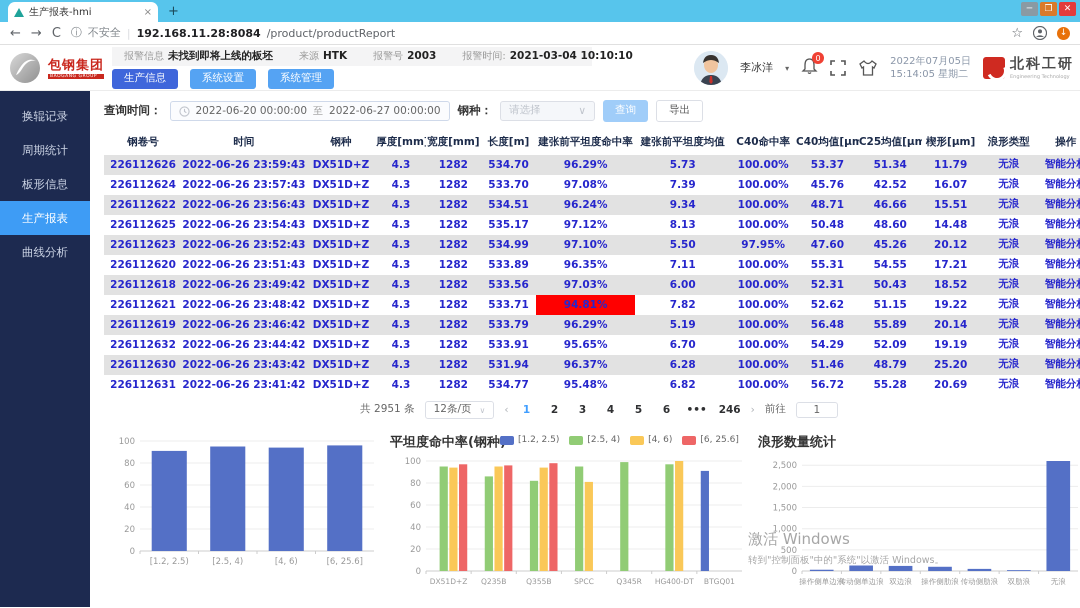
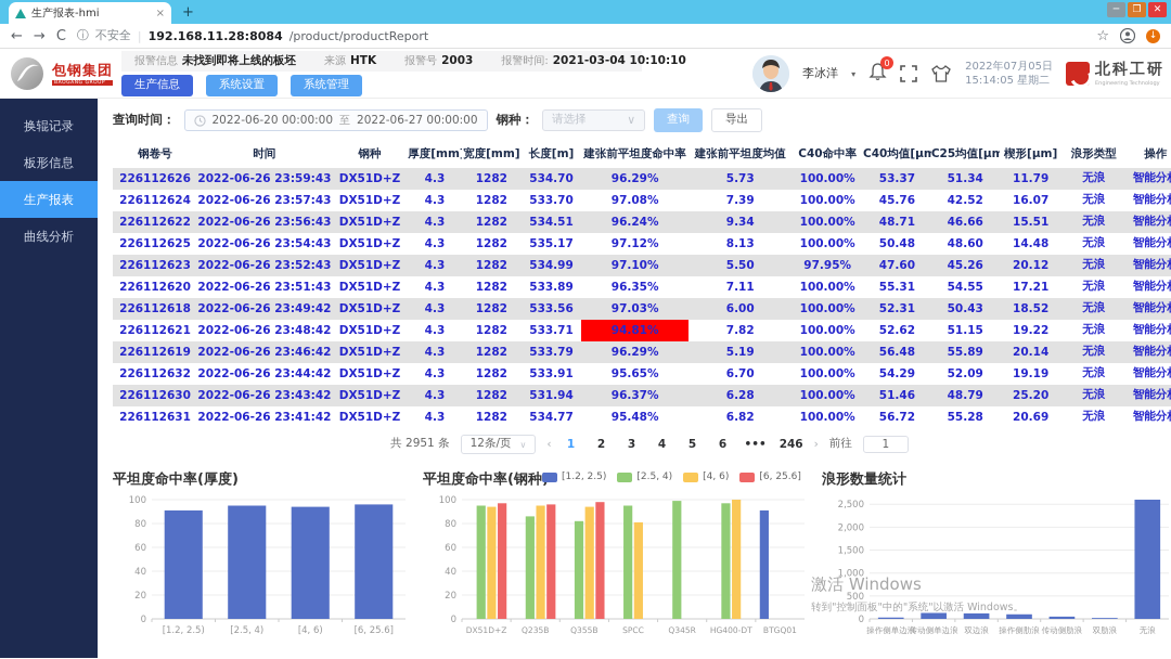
  生产报表-hmi
  ×
  +
  ─
  ❐
  ✕
  ←
  →
  C
  ⓘ
  不安全
  |
  192.168.11.28:8084
  /product/productReport
  ☆
  ↓
  包钢集团
  报警信息 未找到即将上线的板坯
  来源 HTK
  报警号 2003
  报警时间: 2021-03-04 10:10:10
  生产信息
  系统设置
  系统管理
  李冰洋
  ▾
  0
  2022年07月05日
  15:14:05 星期二
  北科工研
  换辊记录
- 周期统计
  板形信息
  生产报表
  曲线分析
  查询时间：
  2022-06-20 00:00:00
  至
  2022-06-27 00:00:00
  钢种：
  请选择
  ∨
  查询
  导出
  钢卷号	时间	钢种	厚度[mm	宽度[mm]	长度[m]	建张前平坦度命中率	建张前平坦度均值	C40命中率	C40均值[μm	C25均值[μm	楔形[μm]	浪形类型	操作
  226112626	2022-06-26 23:59:43	DX51D+Z	4.3	1282	534.70	96.29%	5.73	100.00%	53.37	51.34	11.79	无浪	智能分
  226112624	2022-06-26 23:57:43	DX51D+Z	4.3	1282	533.70	97.08%	7.39	100.00%	45.76	42.52	16.07	无浪	智能分
  226112622	2022-06-26 23:56:43	DX51D+Z	4.3	1282	534.51	96.24%	9.34	100.00%	48.71	46.66	15.51	无浪	智能分
  226112625	2022-06-26 23:54:43	DX51D+Z	4.3	1282	535.17	97.12%	8.13	100.00%	50.48	48.60	14.48	无浪	智能分
  226112623	2022-06-26 23:52:43	DX51D+Z	4.3	1282	534.99	97.10%	5.50	97.95%	47.60	45.26	20.12	无浪	智能分
  226112620	2022-06-26 23:51:43	DX51D+Z	4.3	1282	533.89	96.35%	7.11	100.00%	55.31	54.55	17.21	无浪	智能分
  226112618	2022-06-26 23:49:42	DX51D+Z	4.3	1282	533.56	97.03%	6.00	100.00%	52.31	50.43	18.52	无浪	智能分
  226112621	2022-06-26 23:48:42	DX51D+Z	4.3	1282	533.71	94.81%	7.82	100.00%	52.62	51.15	19.22	无浪	智能分
  226112619	2022-06-26 23:46:42	DX51D+Z	4.3	1282	533.79	96.29%	5.19	100.00%	56.48	55.89	20.14	无浪	智能分
  226112632	2022-06-26 23:44:42	DX51D+Z	4.3	1282	533.91	95.65%	6.70	100.00%	54.29	52.09	19.19	无浪	智能分
  226112630	2022-06-26 23:43:42	DX51D+Z	4.3	1282	531.94	96.37%	6.28	100.00%	51.46	48.79	25.20	无浪	智能分
  226112631	2022-06-26 23:41:42	DX51D+Z	4.3	1282	534.77	95.48%	6.82	100.00%	56.72	55.28	20.69	无浪	智能分
  共 2951 条
  12条/页
  ∨
  ‹
  1
  2
  3
  4
  5
  6
  •••
  246
  ›
  前往
  1
+ 平坦度命中率(厚度)
  0
  20
  40
  60
  80
  100
  [1.2, 2.5)
  [2.5, 4)
  [4, 6)
  [6, 25.6]
  平坦度命中率(钢种
  [1.2, 2.5)
  [2.5, 4)
  [4, 6)
  [6, 25.6]
  0
  20
  40
  60
  80
  100
  DX51D+Z
  Q235B
  Q355B
  SPCC
  Q345R
  HG400-DT
  BTGQ01
  浪形数量统计
  0
  500
  1,000
  1,500
  2,000
  2,500
  操作侧单边浪
  传动侧单边浪
  双边浪
  操作侧肋浪
  传动侧肋浪
  双肋浪
  无浪
  激活 Windows
  转到"控制面板"中的"系统"以激活 Windows。
